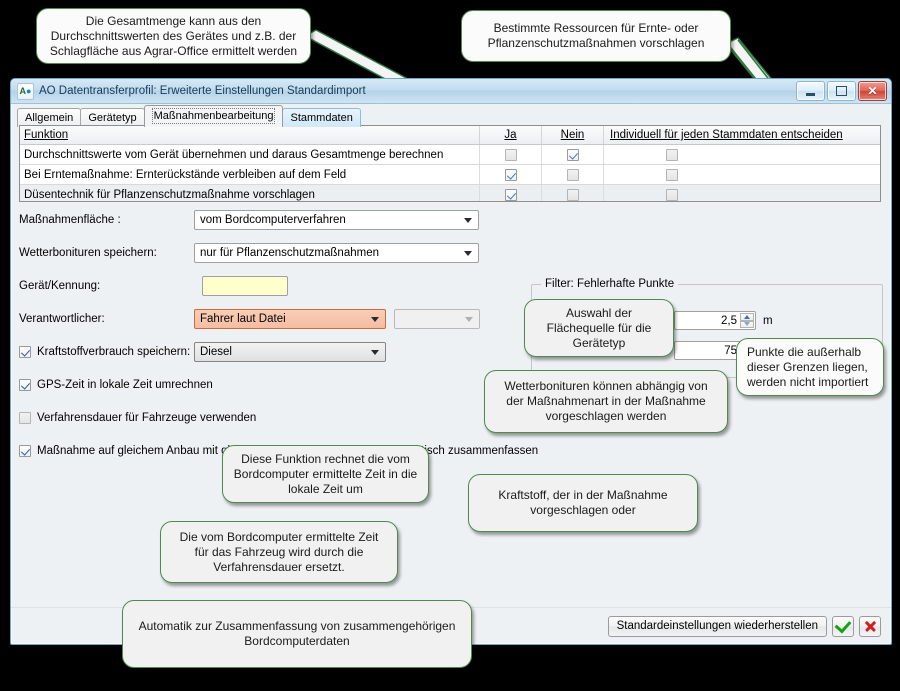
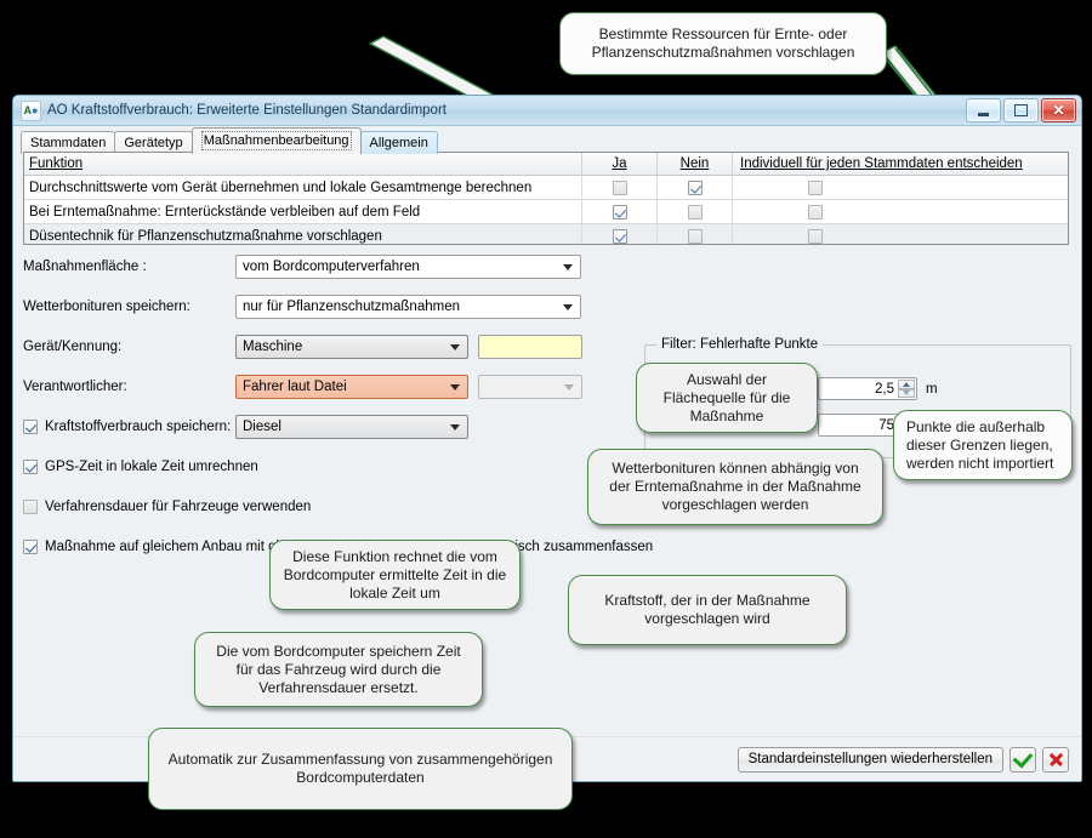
  A
  ●
- AO Datentransferprofil: Erweiterte Einstellungen Standardimport
+ AO Kraftstoffverbrauch: Erweiterte Einstellungen Standardimport
  ✕
- Allgemein
+ Stammdaten
  Gerätetyp
  Maßnahmenbearbeitung
- Stammdaten
+ Allgemein
  Funktion
  Ja
  Nein
  Individuell für jeden Stammdaten entscheiden
- Durchschnittswerte vom Gerät übernehmen und daraus Gesamtmenge berechnen
+ Durchschnittswerte vom Gerät übernehmen und lokale Gesamtmenge berechnen
  Bei Erntemaßnahme: Ernterückstände verbleiben auf dem Feld
  Düsentechnik für Pflanzenschutzmaßnahme vorschlagen
  Maßnahmenfläche :
  vom Bordcomputerverfahren
  Wetterbonituren speichern:
  nur für Pflanzenschutzmaßnahmen
  Gerät/Kennung:
+ Maschine
  Verantwortlicher:
  Fahrer laut Datei
  Kraftstoffverbrauch speichern:
  Diesel
  GPS-Zeit in lokale Zeit umrechnen
  Verfahrensdauer für Fahrzeuge verwenden
  Filter: Fehlerhafte Punkte
  2,5
  m
  75
  Standardeinstellungen wiederherstellen
- Die Gesamtmenge kann aus den Durchschnittswerten des Gerätes und z.B. der Schlagfläche aus Agrar-Office ermittelt werden
  Bestimmte Ressourcen für Ernte- oder Pflanzenschutzmaßnahmen vorschlagen
- Auswahl der Flächequelle für die Gerätetyp
+ Auswahl der Flächequelle für die Maßnahme
  Punkte die außerhalb dieser Grenzen liegen, werden nicht importiert
- Wetterbonituren können abhängig von der Maßnahmenart in der Maßnahme vorgeschlagen werden
+ Wetterbonituren können abhängig von der Erntemaßnahme in der Maßnahme vorgeschlagen werden
  Diese Funktion rechnet die vom Bordcomputer ermittelte Zeit in die lokale Zeit um
- Kraftstoff, der in der Maßnahme vorgeschlagen oder
+ Kraftstoff, der in der Maßnahme vorgeschlagen wird
- Die vom Bordcomputer ermittelte Zeit für das Fahrzeug wird durch die Verfahrensdauer ersetzt.
+ Die vom Bordcomputer speichern Zeit für das Fahrzeug wird durch die Verfahrensdauer ersetzt.
  Automatik zur Zusammenfassung von zusammengehörigen Bordcomputerdaten
